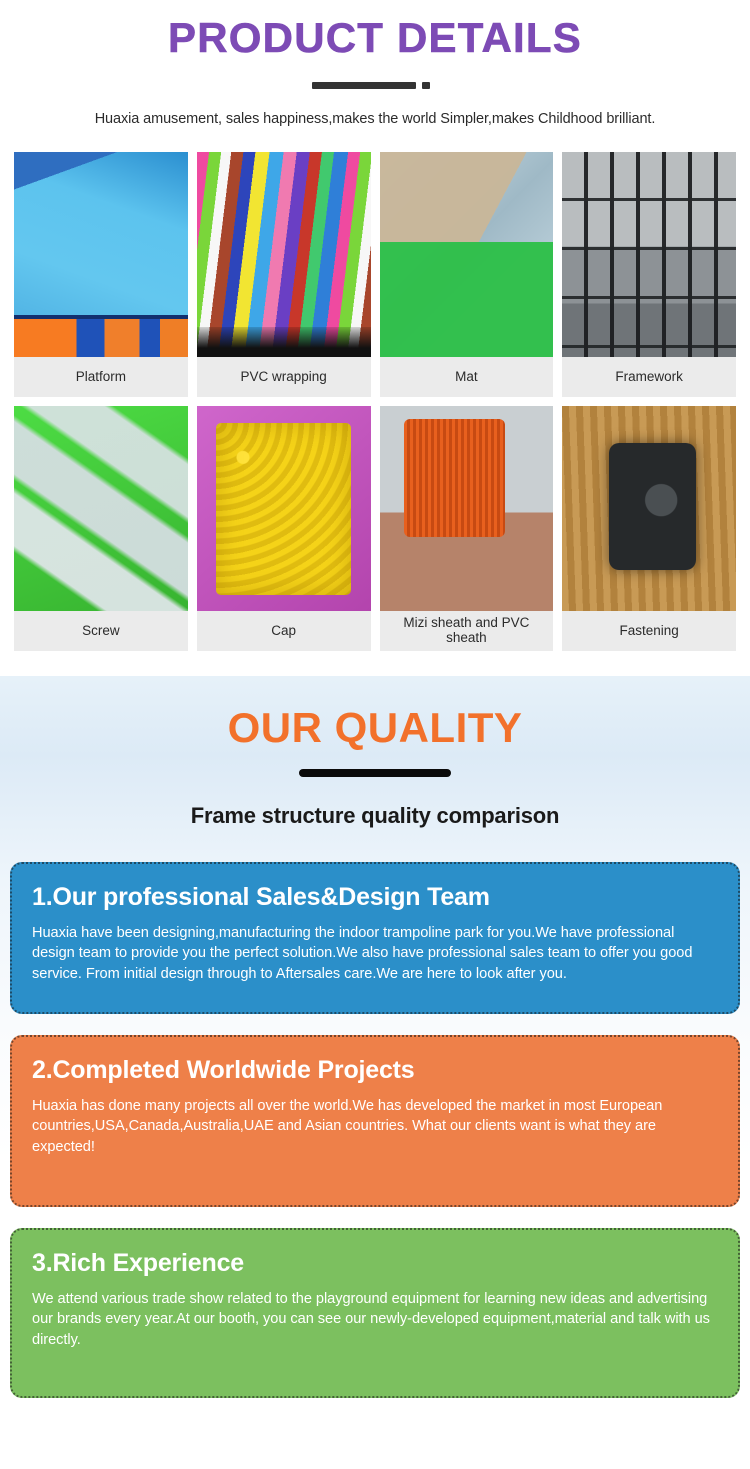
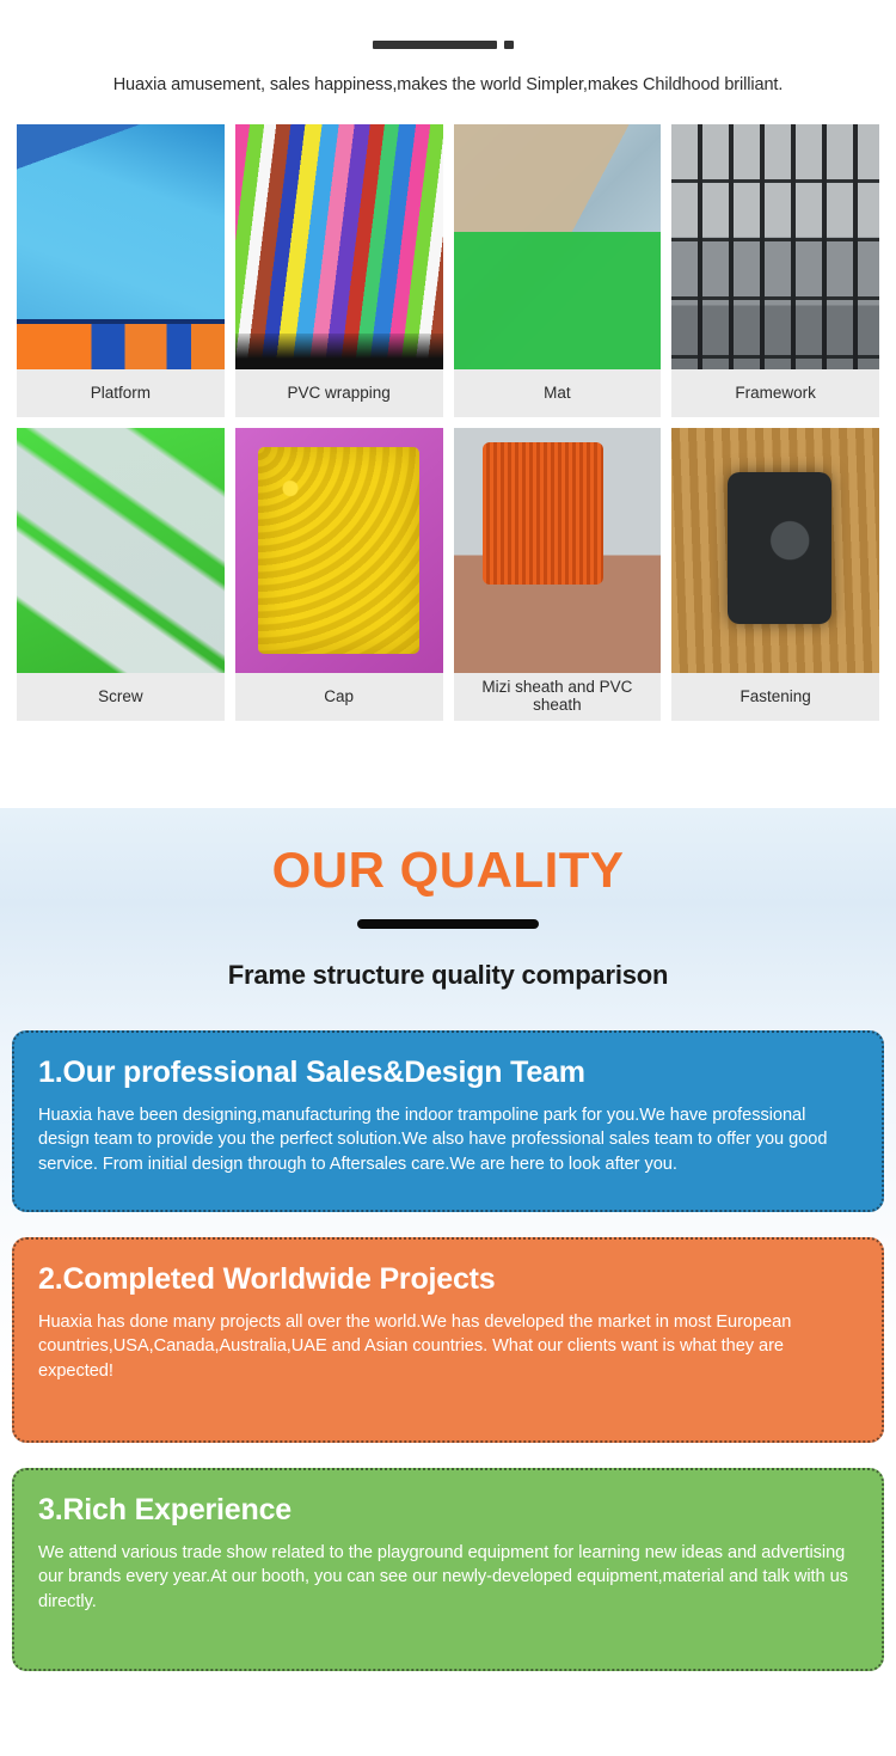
- PRODUCT DETAILS
  Huaxia amusement, sales happiness,makes the world Simpler,makes Childhood brilliant.
  Platform
  PVC wrapping
  Mat
  Framework
  Screw
  Cap
  Mizi sheath and PVC sheath
  Fastening
  OUR QUALITY
  Frame structure quality comparison
  1.Our professional Sales&Design Team
  Huaxia have been designing,manufacturing the indoor trampoline park for you.We have professional design team to provide you the perfect solution.We also have professional sales team to offer you good service. From initial design through to Aftersales care.We are here to look after you.
  2.Completed Worldwide Projects
  Huaxia has done many projects all over the world.We has developed the market in most European countries,USA,Canada,Australia,UAE and Asian countries. What our clients want is what they are expected!
  3.Rich Experience
  We attend various trade show related to the playground equipment for learning new ideas and advertising our brands every year.At our booth, you can see our newly-developed equipment,material and talk with us directly.
